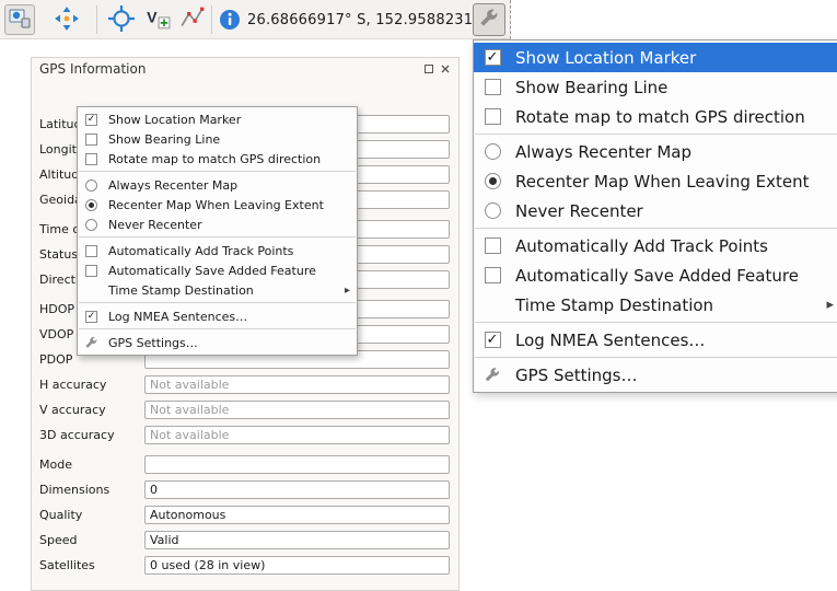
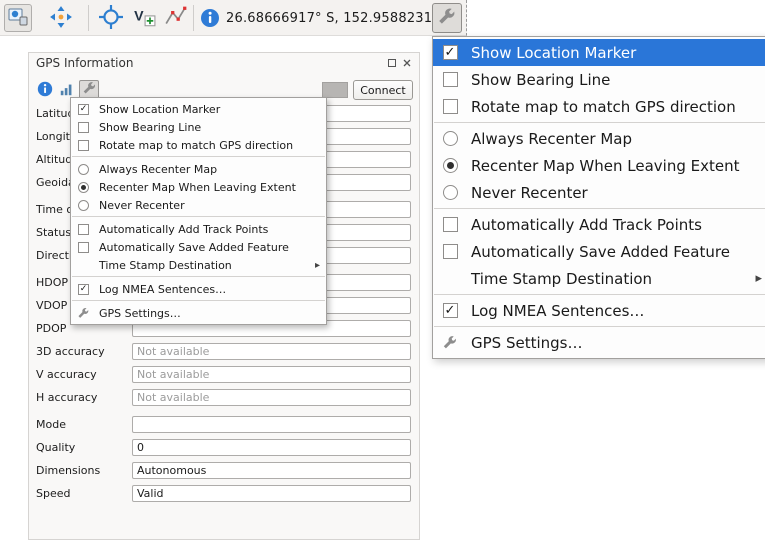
  V
  26.68666917° S, 152.9588231
  GPS Information
+ Connect
  Latitu
  Status
  HDOP
  VDOP
  PDOP
- H accuracy
+ 3D accuracy
  Not available
  V accuracy
  Not available
- 3D accuracy
+ H accuracy
  Not available
  Mode
- Dimensions
+ Quality
  0
- Quality
+ Dimensions
  Autonomous
  Speed
  Valid
- Satellites
- 0 used (28 in view)
  ✓
  Show Location Marker
  Show Bearing Line
  Rotate map to match GPS direction
  Always Recenter Map
  Recenter Map When Leaving Extent
  Never Recenter
  Automatically Add Track Points
  Automatically Save Added Feature
  Time Stamp Destination
  ▸
  ✓
  Log NMEA Sentences…
  GPS Settings…
  ✓
  Show Location Marker
  Show Bearing Line
  Rotate map to match GPS direction
  Always Recenter Map
  Recenter Map When Leaving Extent
  Never Recenter
  Automatically Add Track Points
  Automatically Save Added Feature
  Time Stamp Destination
  ▸
  ✓
  Log NMEA Sentences…
  GPS Settings…
